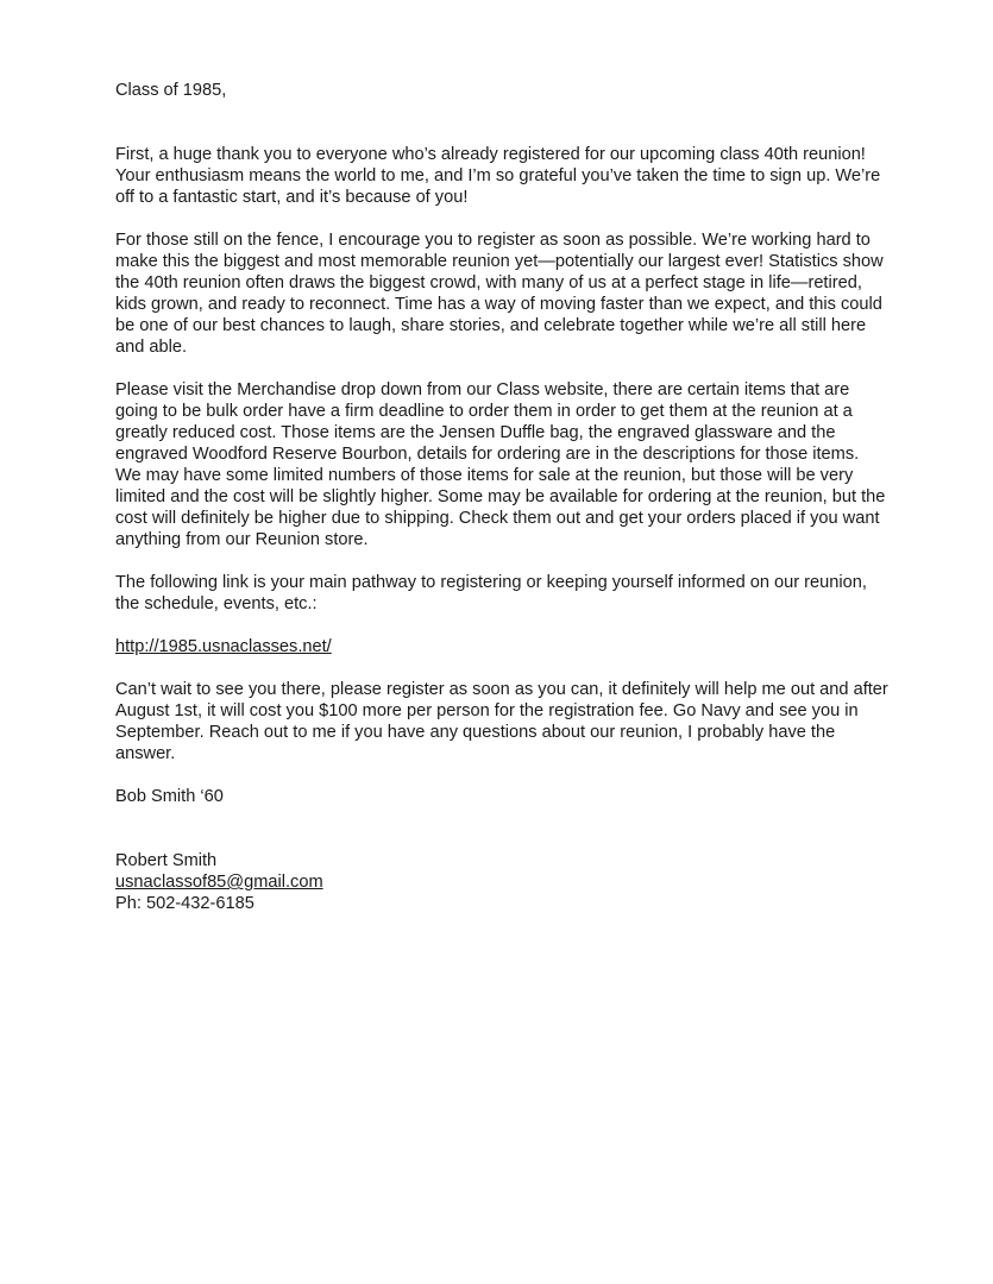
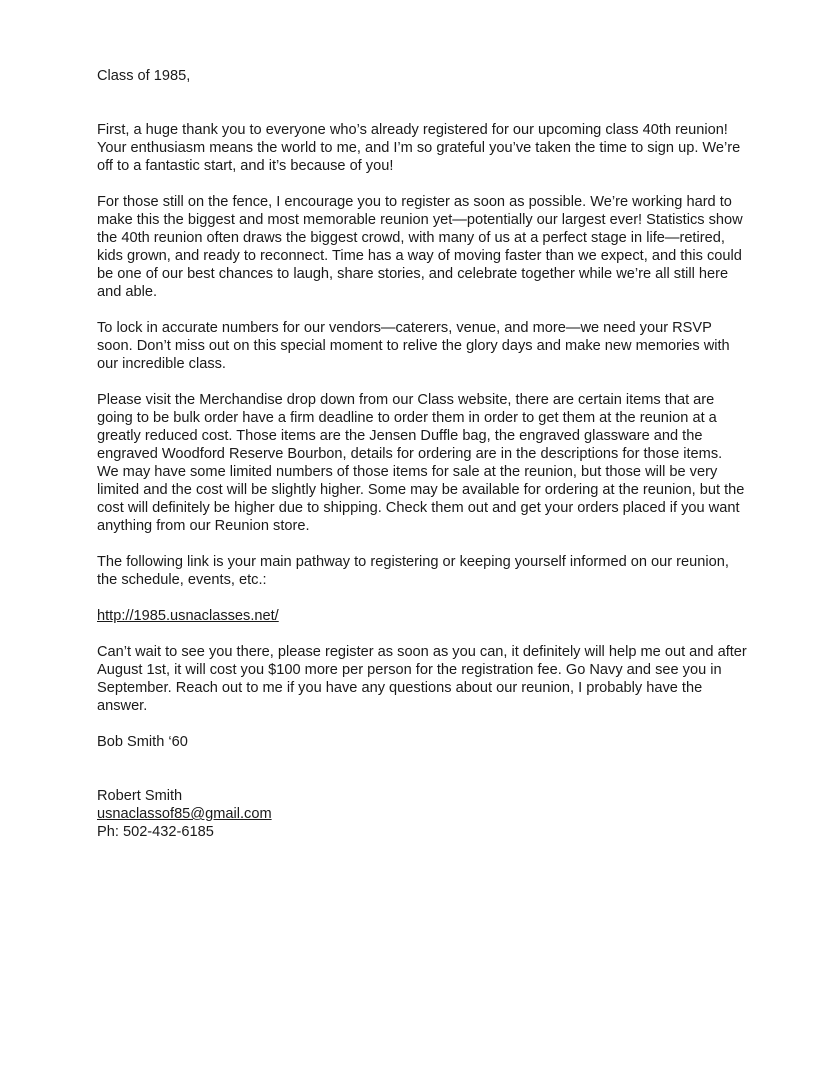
  Class of 1985,
  First, a huge thank you to everyone who’s already registered for our upcoming class 40th reunion! Your enthusiasm means the world to me, and I’m so grateful you’ve taken the time to sign up. We’re off to a fantastic start, and it’s because of you!
  For those still on the fence, I encourage you to register as soon as possible. We’re working hard to make this the biggest and most memorable reunion yet—potentially our largest ever! Statistics show the 40th reunion often draws the biggest crowd, with many of us at a perfect stage in life—retired, kids grown, and ready to reconnect. Time has a way of moving faster than we expect, and this could be one of our best chances to laugh, share stories, and celebrate together while we’re all still here and able.
+ To lock in accurate numbers for our vendors—caterers, venue, and more—we need your RSVP soon. Don’t miss out on this special moment to relive the glory days and make new memories with our incredible class.
  Please visit the Merchandise drop down from our Class website, there are certain items that are going to be bulk order have a firm deadline to order them in order to get them at the reunion at a greatly reduced cost. Those items are the Jensen Duffle bag, the engraved glassware and the engraved Woodford Reserve Bourbon, details for ordering are in the descriptions for those items. We may have some limited numbers of those items for sale at the reunion, but those will be very limited and the cost will be slightly higher. Some may be available for ordering at the reunion, but the cost will definitely be higher due to shipping. Check them out and get your orders placed if you want anything from our Reunion store.
  The following link is your main pathway to registering or keeping yourself informed on our reunion, the schedule, events, etc.:
  http://1985.usnaclasses.net/
  Can’t wait to see you there, please register as soon as you can, it definitely will help me out and after August 1st, it will cost you $100 more per person for the registration fee. Go Navy and see you in September. Reach out to me if you have any questions about our reunion, I probably have the answer.
  Bob Smith ‘60
  Robert Smith
  usnaclassof85@gmail.com
  Ph: 502-432-6185
